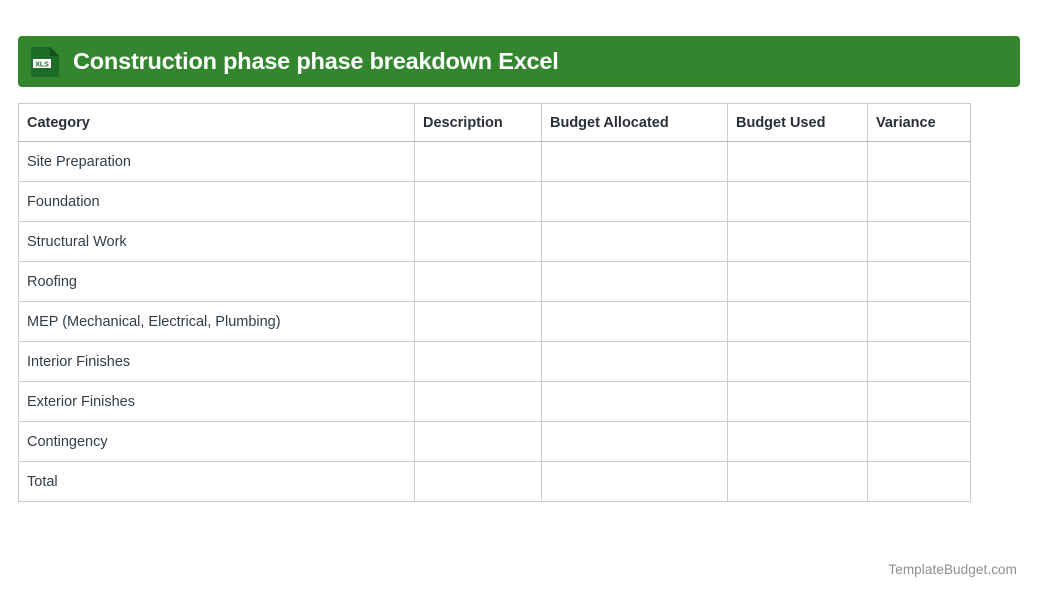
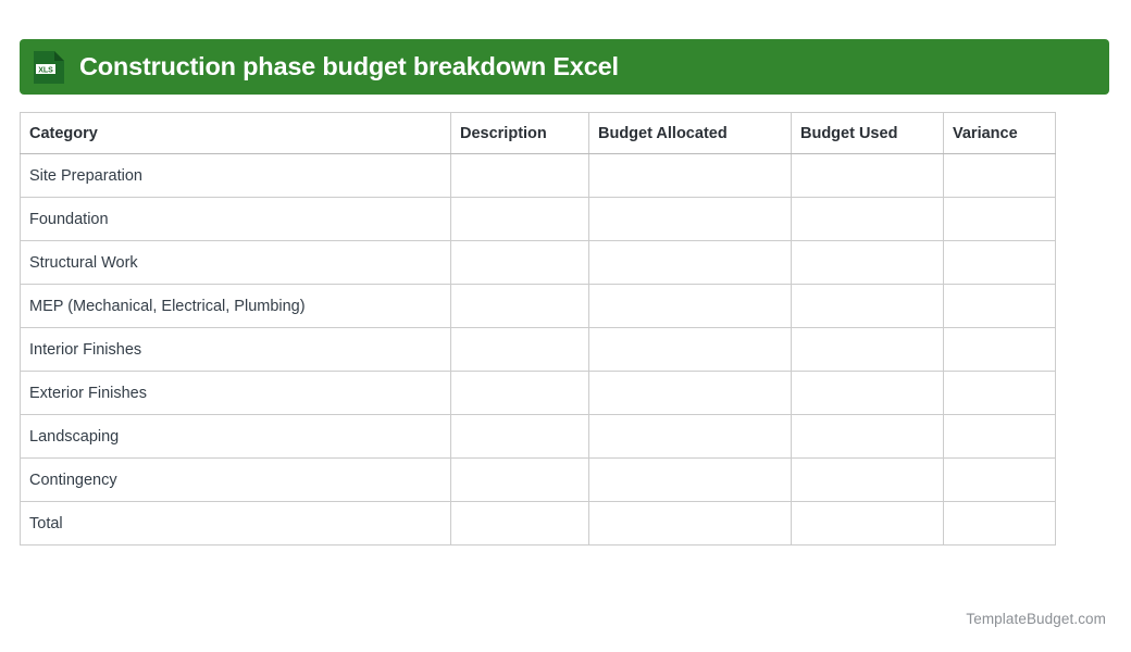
- Construction phase phase breakdown Excel
+ Construction phase budget breakdown Excel
  Category	Description	Budget Allocated	Budget Used	Variance
  Site Preparation
  Foundation
  Structural Work
- Roofing
  MEP (Mechanical, Electrical, Plumbing)
  Interior Finishes
  Exterior Finishes
+ Landscaping
  Contingency
  Total
  TemplateBudget.com
